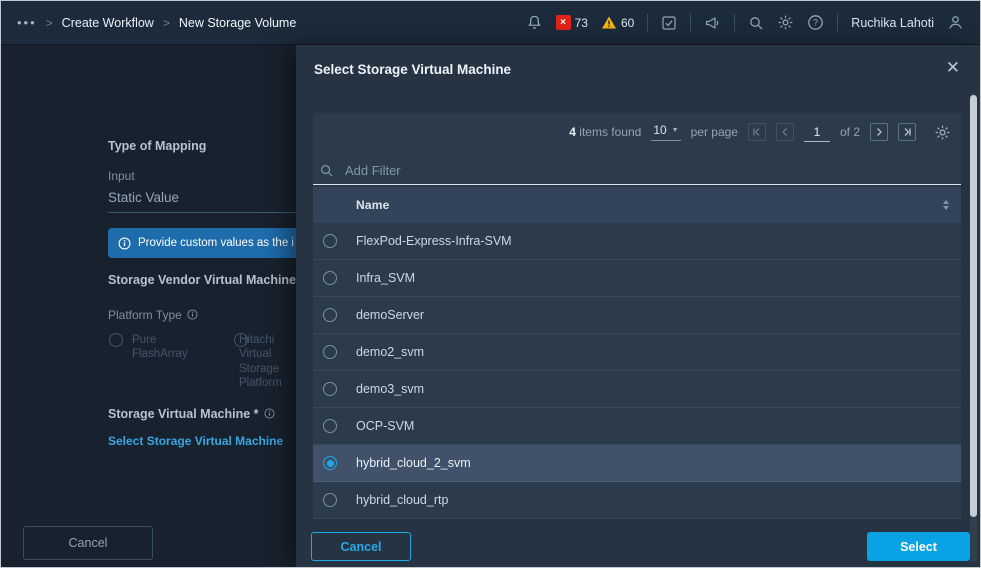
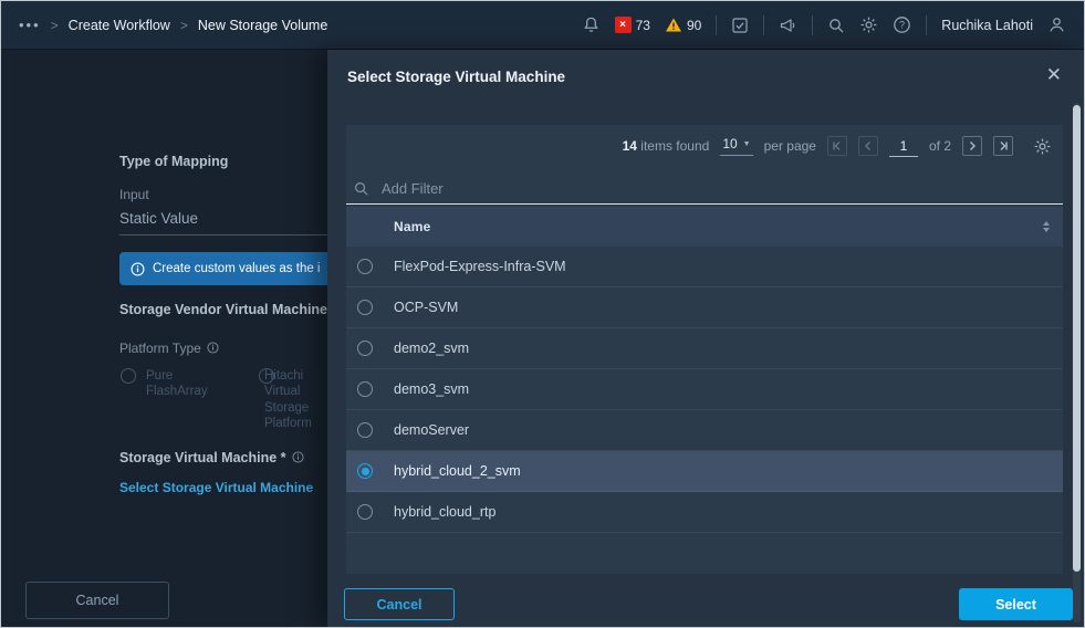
  •••
  >
  Create Workflow
  >
  New Storage Volume
  ×
  73
- 60
+ 90
  ?
  Ruchika Lahoti
  Type of Mapping
  Input
  Static Value
- Provide custom values as the i
+ Create custom values as the i
  Storage Vendor Virtual Machine
  Platform Type
  Pure FlashArray
  Hitachi Virtual Storage Platform
  Storage Virtual Machine *
  Select Storage Virtual Machine
  Cancel
  Select Storage Virtual Machine
  ✕
- 4 items found
+ 14 items found
  10
  per page
  1
  of 2
  Add Filter
  Name
  FlexPod-Express-Infra-SVM
- Infra_SVM
- demoServer
+ OCP-SVM
  demo2_svm
  demo3_svm
- OCP-SVM
+ demoServer
  hybrid_cloud_2_svm
  hybrid_cloud_rtp
  Cancel
  Select
